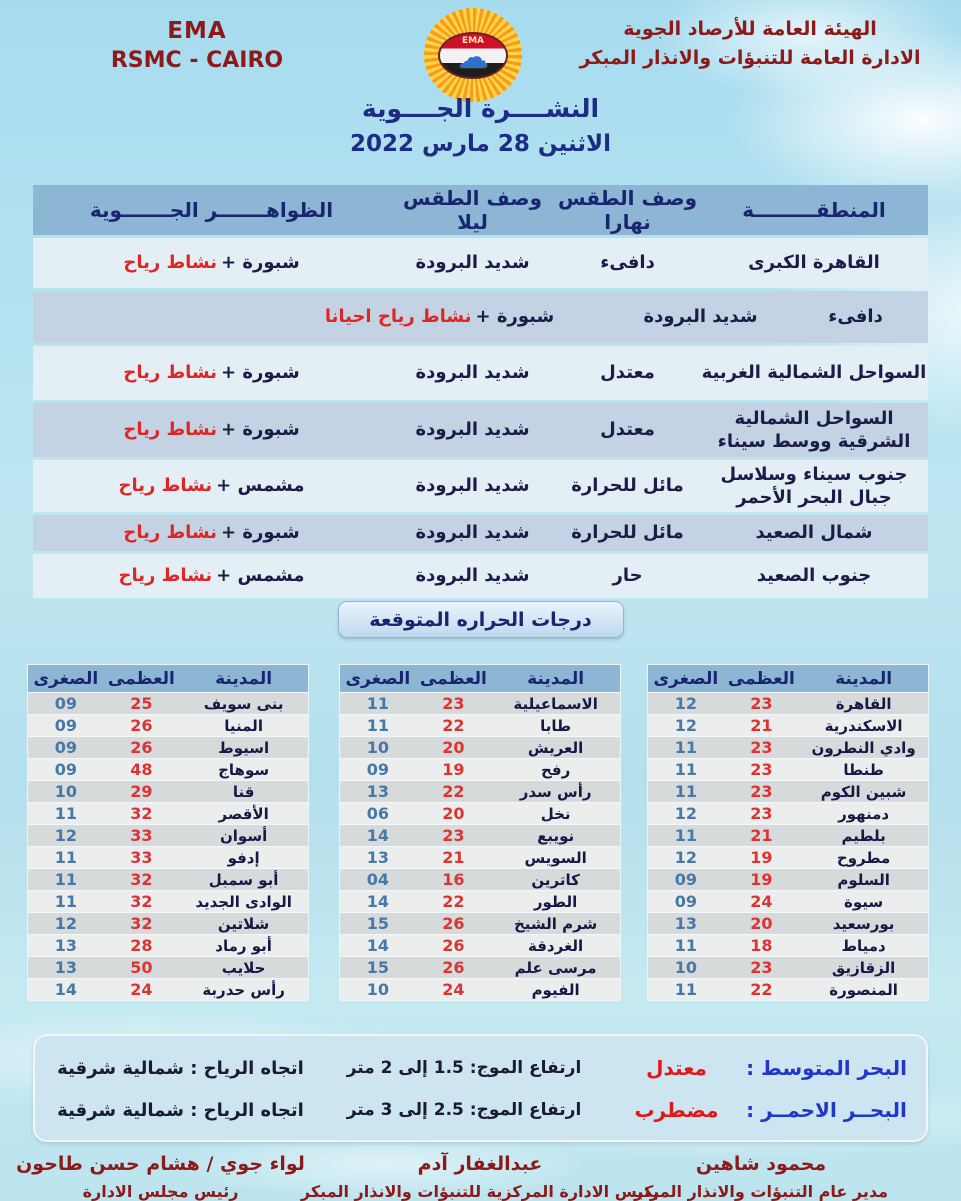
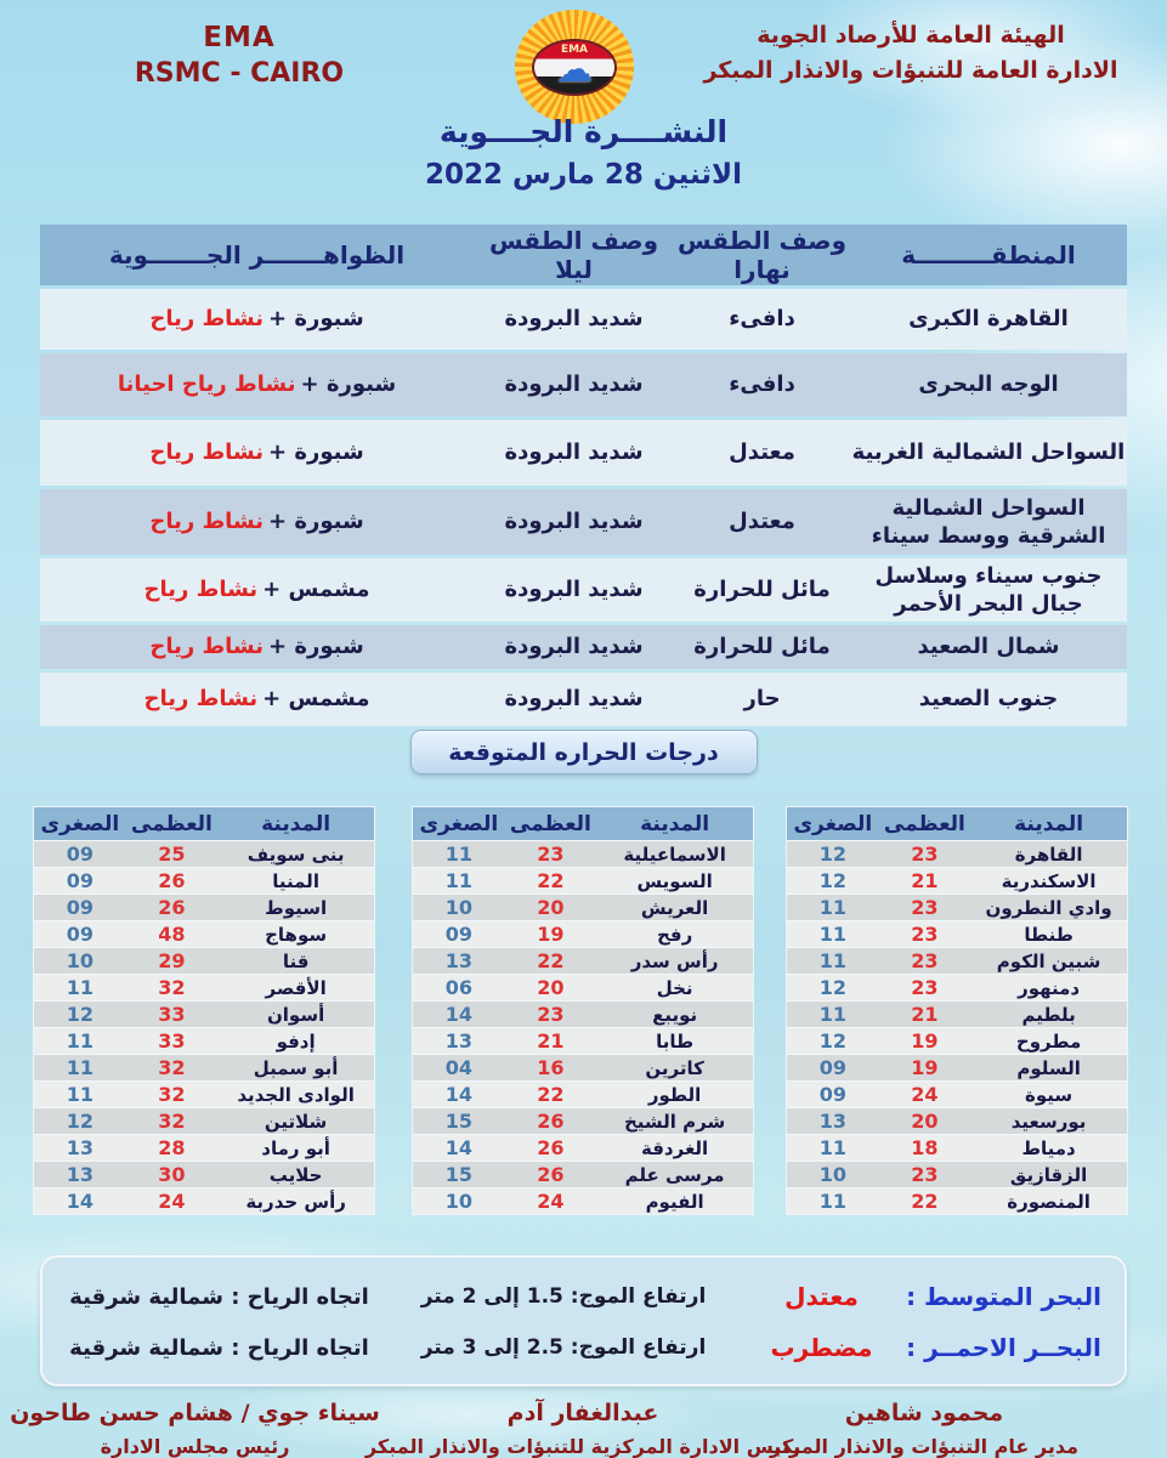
  EMA
  RSMC - CAIRO
  EMA
  ☁
  الهيئة العامة للأرصاد الجوية
  الادارة العامة للتنبؤات والانذار المبكر
  النشــــرة الجــــوية
  الاثنين 28 مارس 2022
  المنطقـــــــــة
  وصف الطقس نهارا
  وصف الطقس ليلا
  الظواهـــــــر الجـــــــوية
  القاهرة الكبرى
  دافىء
  شديد البرودة
  شبورة +
  نشاط رياح
+ الوجه البحرى
  دافىء
  شديد البرودة
  شبورة +
  نشاط رياح احيانا
  السواحل الشمالية الغربية
  معتدل
  شديد البرودة
  شبورة +
  نشاط رياح
  السواحل الشمالية الشرقية ووسط سيناء
  معتدل
  شديد البرودة
  شبورة +
  نشاط رياح
  جنوب سيناء وسلاسل جبال البحر الأحمر
  مائل للحرارة
  شديد البرودة
  مشمس +
  نشاط رياح
  شمال الصعيد
  مائل للحرارة
  شديد البرودة
  شبورة +
  نشاط رياح
  جنوب الصعيد
  حار
  شديد البرودة
  مشمس +
  نشاط رياح
  درجات الحراره المتوقعة
  المدينة
  العظمى
  الصغرى
  القاهرة
  23
  12
  الاسكندرية
  21
  12
  وادي النطرون
  23
  11
  طنطا
  23
  11
  شبين الكوم
  23
  11
  دمنهور
  23
  12
  بلطيم
  21
  11
  مطروح
  19
  12
  السلوم
  19
  09
  سيوة
  24
  09
  بورسعيد
  20
  13
  دمياط
  18
  11
  الزقازيق
  23
  10
  المنصورة
  22
  11
  المدينة
  العظمى
  الصغرى
  الاسماعيلية
  23
  11
- طابا
+ السويس
  22
  11
  العريش
  20
  10
  رفح
  19
  09
  رأس سدر
  22
  13
  نخل
  20
  06
  نويبع
  23
  14
- السويس
+ طابا
  21
  13
  كاترين
  16
  04
  الطور
  22
  14
  شرم الشيخ
  26
  15
  الغردقة
  26
  14
  مرسى علم
  26
  15
  الفيوم
  24
  10
  المدينة
  العظمى
  الصغرى
  بنى سويف
  25
  09
  المنيا
  26
  09
  اسيوط
  26
  09
  سوهاج
  48
  09
  قنا
  29
  10
  الأقصر
  32
  11
  أسوان
  33
  12
  إدفو
  33
  11
  أبو سمبل
  32
  11
  الوادى الجديد
  32
  11
  شلاتين
  32
  12
  أبو رماد
  28
  13
  حلايب
- 50
+ 30
  13
  رأس حدربة
  24
  14
  البحر المتوسط :
  معتدل
  ارتفاع الموج: 1.5 إلى 2 متر
  اتجاه الرياح : شمالية شرقية
  البحــر الاحمــر :
  مضطرب
  ارتفاع الموج: 2.5 إلى 3 متر
  اتجاه الرياح : شمالية شرقية
  محمود شاهين
  مدير عام التنبؤات والانذار المبكر
  عبدالغفار آدم
  رئيس الادارة المركزية للتنبؤات والانذار المبكر
- لواء جوي / هشام حسن طاحون
+ سيناء جوي / هشام حسن طاحون
  رئيس مجلس الادارة
